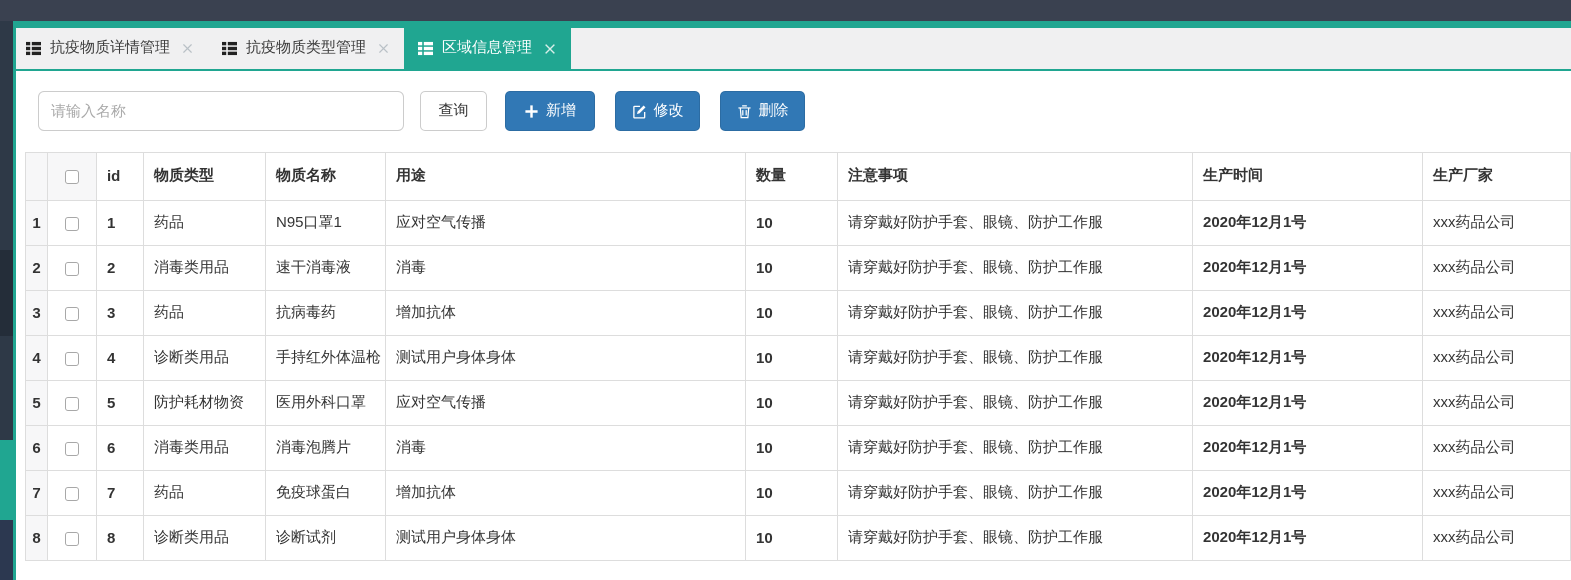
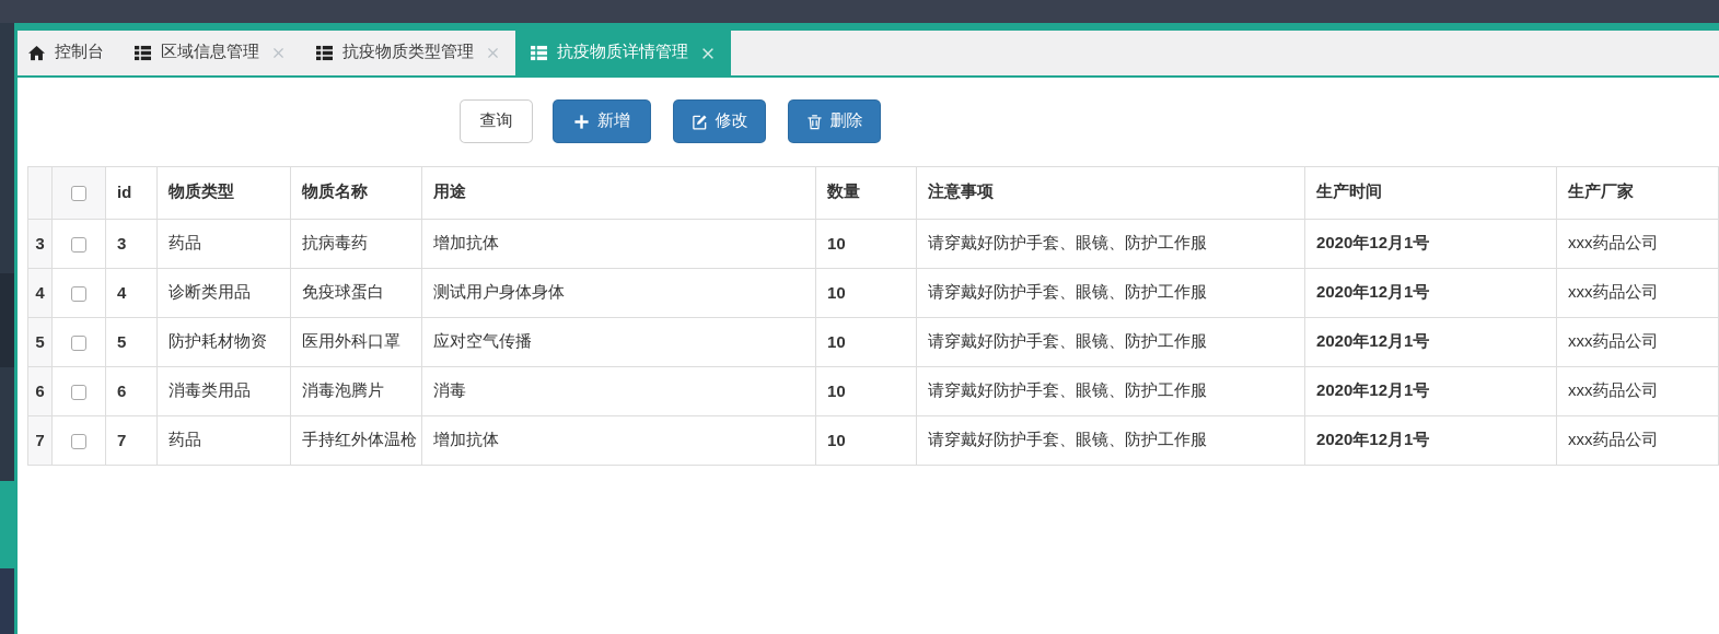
+ 控制台
- 抗疫物质详情管理
+ 区域信息管理
  抗疫物质类型管理
- 区域信息管理
+ 抗疫物质详情管理
- 请输入名称
  查询
  新增
  修改
  删除
  		id	物质类型	物质名称	用途	数量	注意事项	生产时间	生产厂家
- 1		1	药品	N95口罩1	应对空气传播	10	请穿戴好防护手套、眼镜、防护工作服	2020年12月1号	xxx药品公司
- 2		2	消毒类用品	速干消毒液	消毒	10	请穿戴好防护手套、眼镜、防护工作服	2020年12月1号	xxx药品公司
  3		3	药品	抗病毒药	增加抗体	10	请穿戴好防护手套、眼镜、防护工作服	2020年12月1号	xxx药品公司
- 4		4	诊断类用品	手持红外体温枪	测试用户身体身体	10	请穿戴好防护手套、眼镜、防护工作服	2020年12月1号	xxx药品公司
+ 4		4	诊断类用品	免疫球蛋白	测试用户身体身体	10	请穿戴好防护手套、眼镜、防护工作服	2020年12月1号	xxx药品公司
  5		5	防护耗材物资	医用外科口罩	应对空气传播	10	请穿戴好防护手套、眼镜、防护工作服	2020年12月1号	xxx药品公司
  6		6	消毒类用品	消毒泡腾片	消毒	10	请穿戴好防护手套、眼镜、防护工作服	2020年12月1号	xxx药品公司
- 7		7	药品	免疫球蛋白	增加抗体	10	请穿戴好防护手套、眼镜、防护工作服	2020年12月1号	xxx药品公司
+ 7		7	药品	手持红外体温枪	增加抗体	10	请穿戴好防护手套、眼镜、防护工作服	2020年12月1号	xxx药品公司
- 8		8	诊断类用品	诊断试剂	测试用户身体身体	10	请穿戴好防护手套、眼镜、防护工作服	2020年12月1号	xxx药品公司
